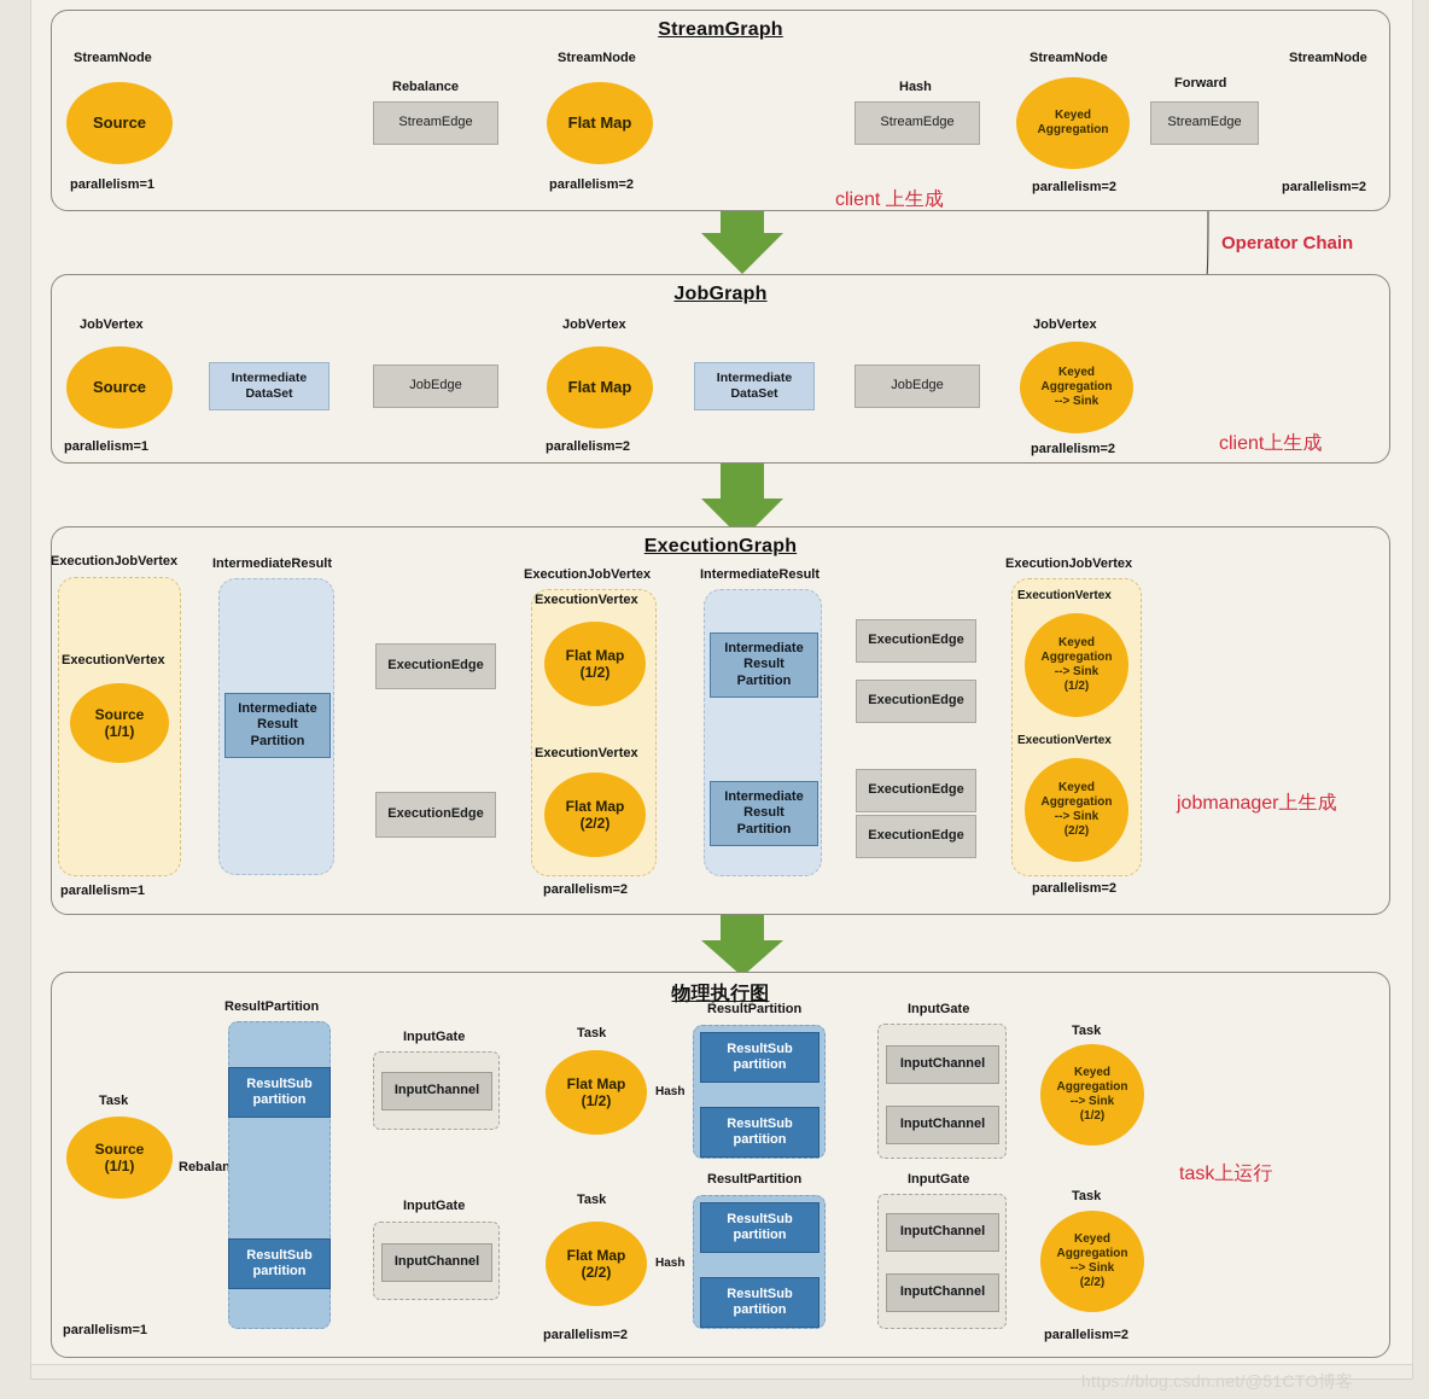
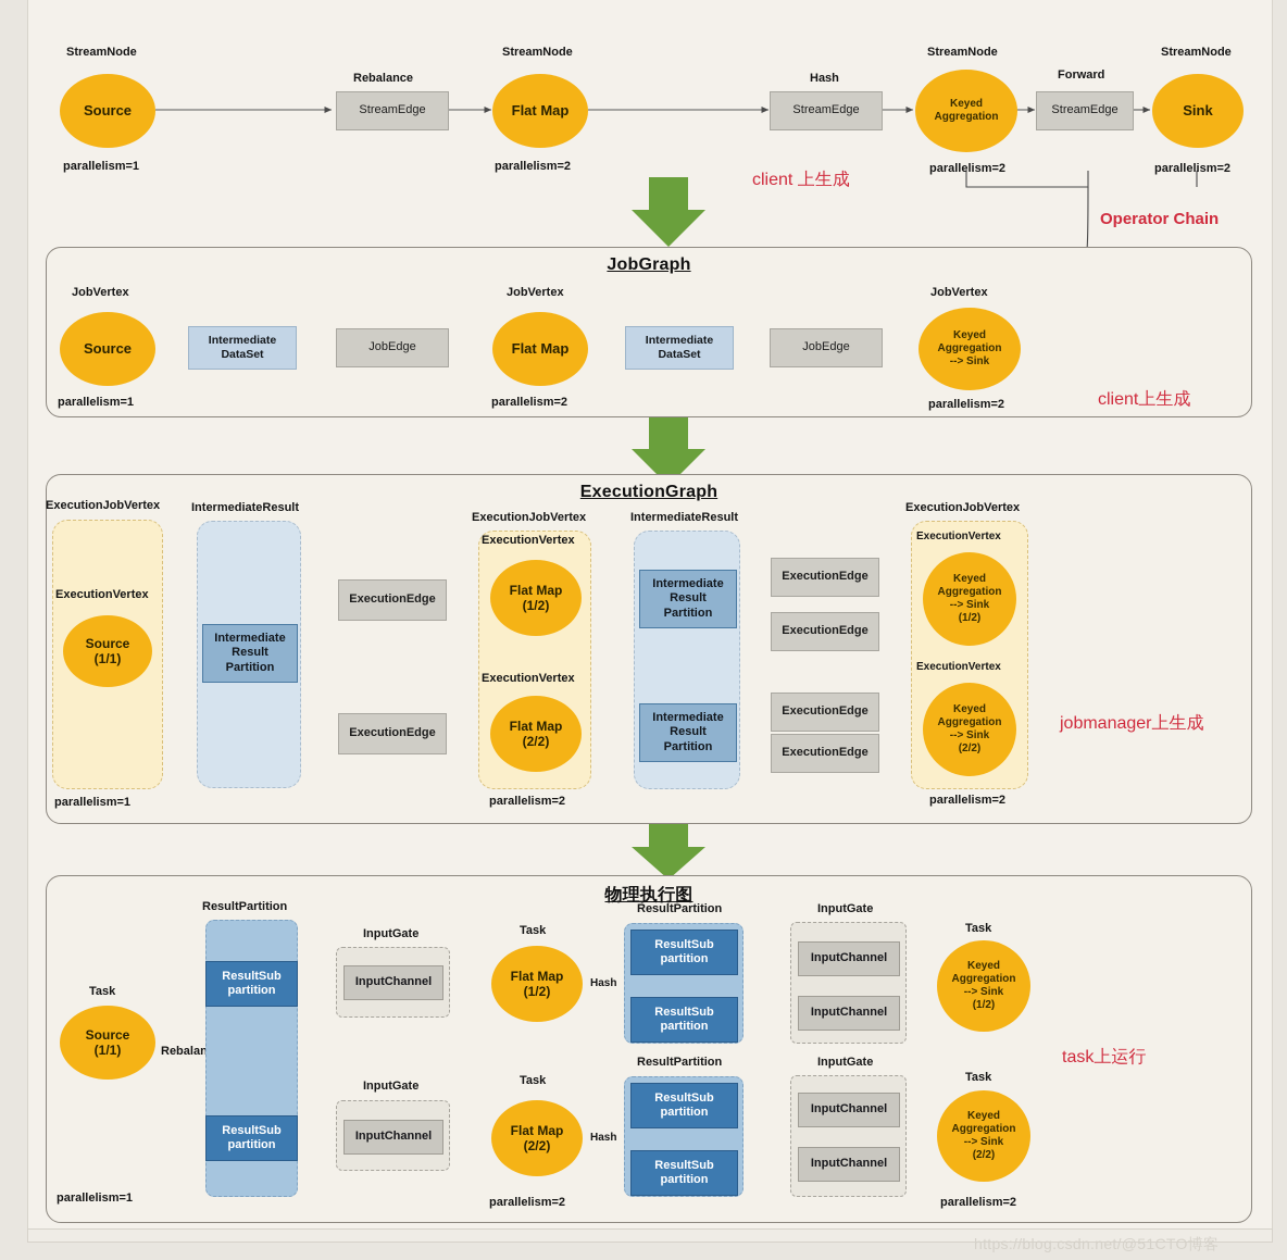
- StreamGraph
  StreamNode
  Source
  parallelism=1
  Rebalance
  StreamEdge
  StreamNode
  Flat Map
  parallelism=2
  Hash
  StreamEdge
  StreamNode
  Keyed
  Aggregation
  parallelism=2
  Forward
  StreamEdge
  StreamNode
+ Sink
  parallelism=2
  client 上生成
  Operator Chain
  JobGraph
  JobVertex
  Source
  parallelism=1
  Intermediate
  DataSet
  JobEdge
  JobVertex
  Flat Map
  parallelism=2
  Intermediate
  DataSet
  JobEdge
  JobVertex
  Keyed
  Aggregation
  --> Sink
  parallelism=2
  client上生成
  ExecutionGraph
  ExecutionJobVertex
  ExecutionVertex
  Source
  (1/1)
  parallelism=1
  IntermediateResult
  Intermediate
  Result
  Partition
  ExecutionEdge
  ExecutionEdge
  ExecutionJobVertex
  ExecutionVertex
  Flat Map
  (1/2)
  ExecutionVertex
  Flat Map
  (2/2)
  parallelism=2
  IntermediateResult
  Intermediate
  Result
  Partition
  Intermediate
  Result
  Partition
  ExecutionEdge
  ExecutionEdge
  ExecutionEdge
  ExecutionEdge
  ExecutionJobVertex
  ExecutionVertex
  Keyed
  Aggregation
  --> Sink
  (1/2)
  ExecutionVertex
  Keyed
  Aggregation
  --> Sink
  (2/2)
  parallelism=2
  jobmanager上生成
  物理执行图
  Task
  Source
  (1/1)
  parallelism=1
  Rebalan
  ResultPartition
  ResultSub
  partition
  ResultSub
  partition
  InputGate
  InputChannel
  InputGate
  InputChannel
  Task
  Flat Map
  (1/2)
  Hash
  Task
  Flat Map
  (2/2)
  Hash
  parallelism=2
  ResultPartition
  ResultSub
  partition
  ResultSub
  partition
  ResultPartition
  ResultSub
  partition
  ResultSub
  partition
  InputGate
  InputChannel
  InputChannel
  InputGate
  InputChannel
  InputChannel
  Task
  Keyed
  Aggregation
  --> Sink
  (1/2)
  Task
  Keyed
  Aggregation
  --> Sink
  (2/2)
  parallelism=2
  task上运行
  https://blog.csdn.net/@51CTO博客
